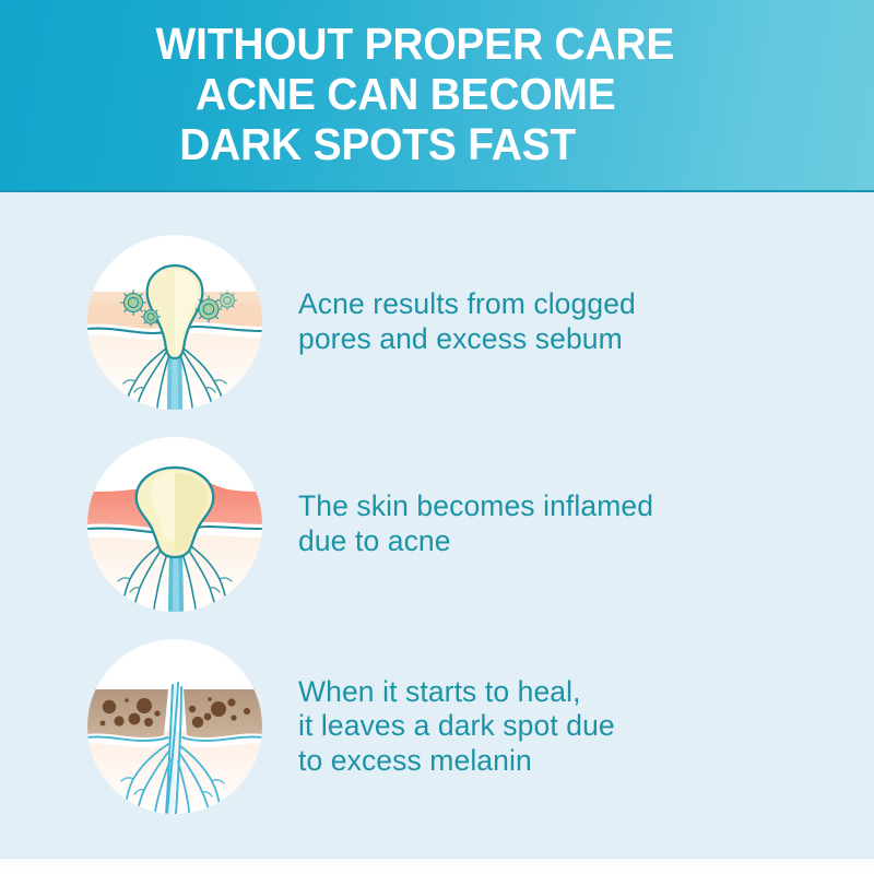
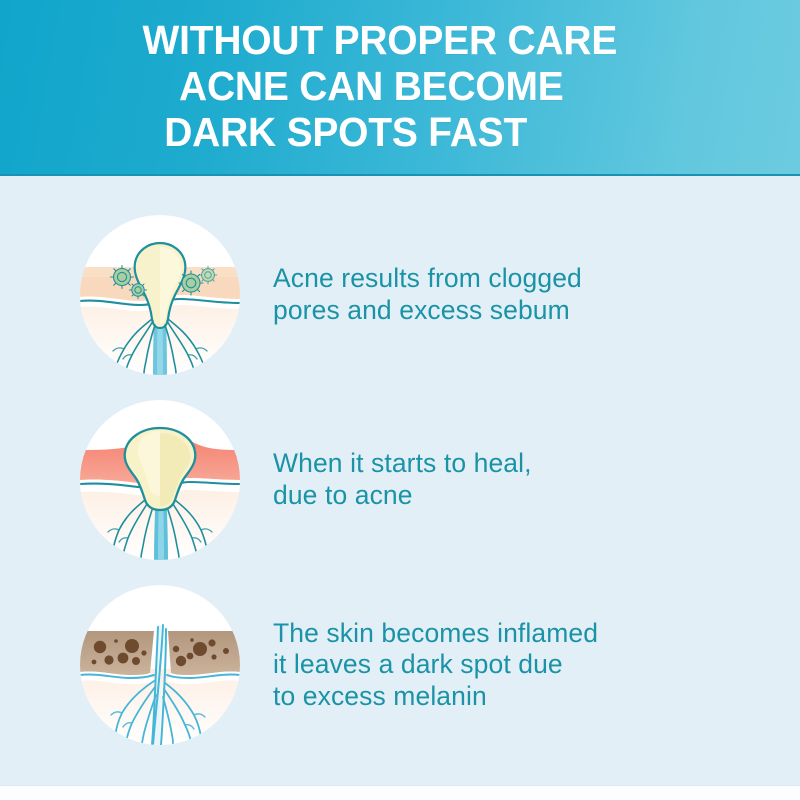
  WITHOUT PROPER CARE
  ACNE CAN BECOME
  DARK SPOTS FAST
  Acne results from clogged
  pores and excess sebum
- The skin becomes inflamed
+ When it starts to heal,
  due to acne
- When it starts to heal,
+ The skin becomes inflamed
  it leaves a dark spot due
  to excess melanin
